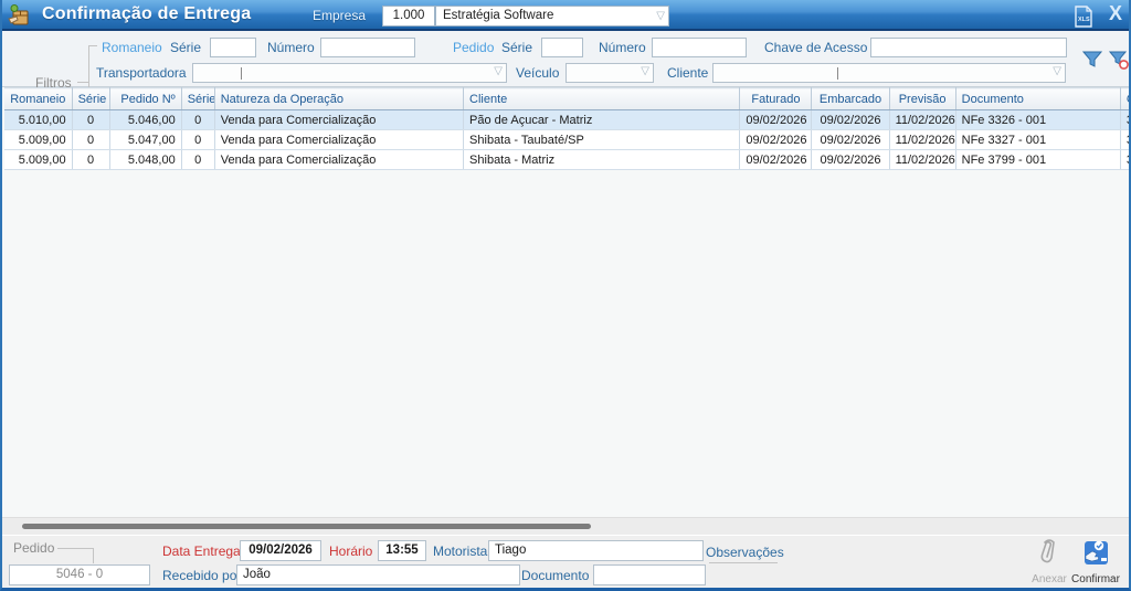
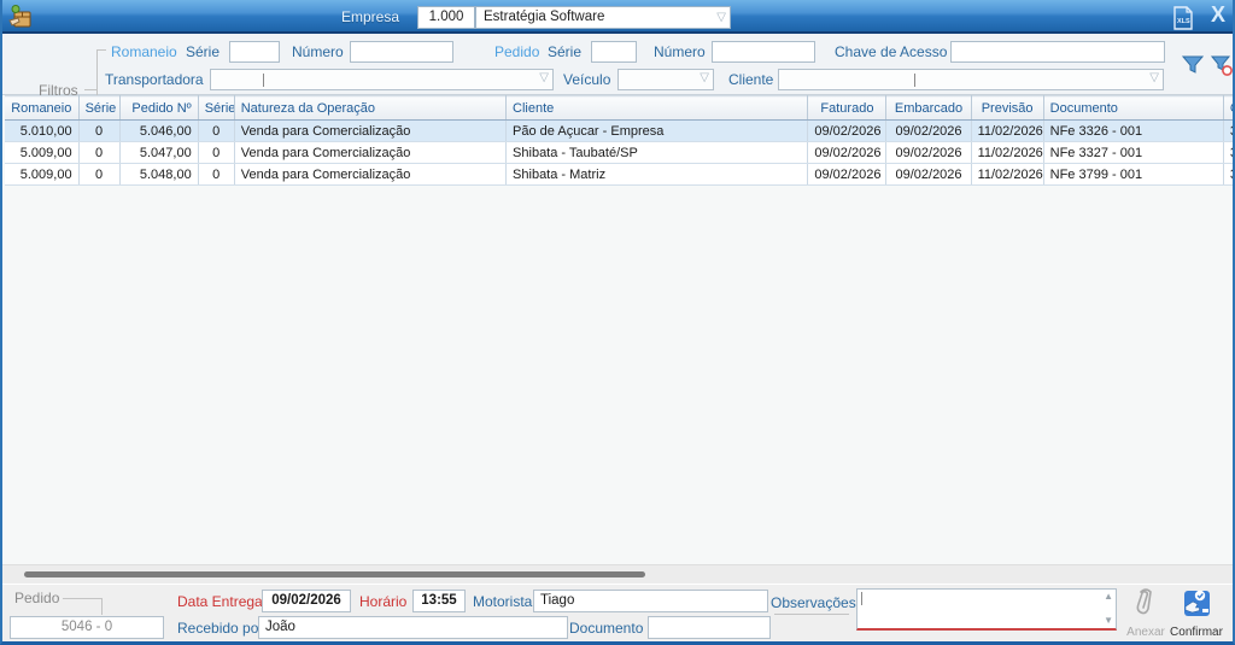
- Confirmação de Entrega
  Empresa
  1.000
  Estratégia Software
  ▽
  X
  Filtros
  Romaneio
  Série
  Número
  Pedido
  Série
  Número
  Chave de Acesso
  Transportadora
  ▽
  Veículo
  ▽
  Cliente
  ▽
  Romaneio	Série	Pedido Nº	Série	Natureza da Operação	Cliente	Faturado	Embarcado	Previsão	Documento
- 5.010,00	0	5.046,00	0	Venda para Comercialização	Pão de Açucar - Matriz	09/02/2026	09/02/2026	11/02/2026	NFe 3326 - 001
+ 5.010,00	0	5.046,00	0	Venda para Comercialização	Pão de Açucar - Empresa	09/02/2026	09/02/2026	11/02/2026	NFe 3326 - 001
  5.009,00	0	5.047,00	0	Venda para Comercialização	Shibata - Taubaté/SP	09/02/2026	09/02/2026	11/02/2026	NFe 3327 - 001
  5.009,00	0	5.048,00	0	Venda para Comercialização	Shibata - Matriz	09/02/2026	09/02/2026	11/02/2026	NFe 3799 - 001
  Pedido
  5046 - 0
  Data Entrega
  09/02/2026
  Horário
  13:55
  Motorista
  Tiago
  Recebido po
  João
  Documento
  Observações
+ ▲
+ ▼
  Anexar
  Confirmar
